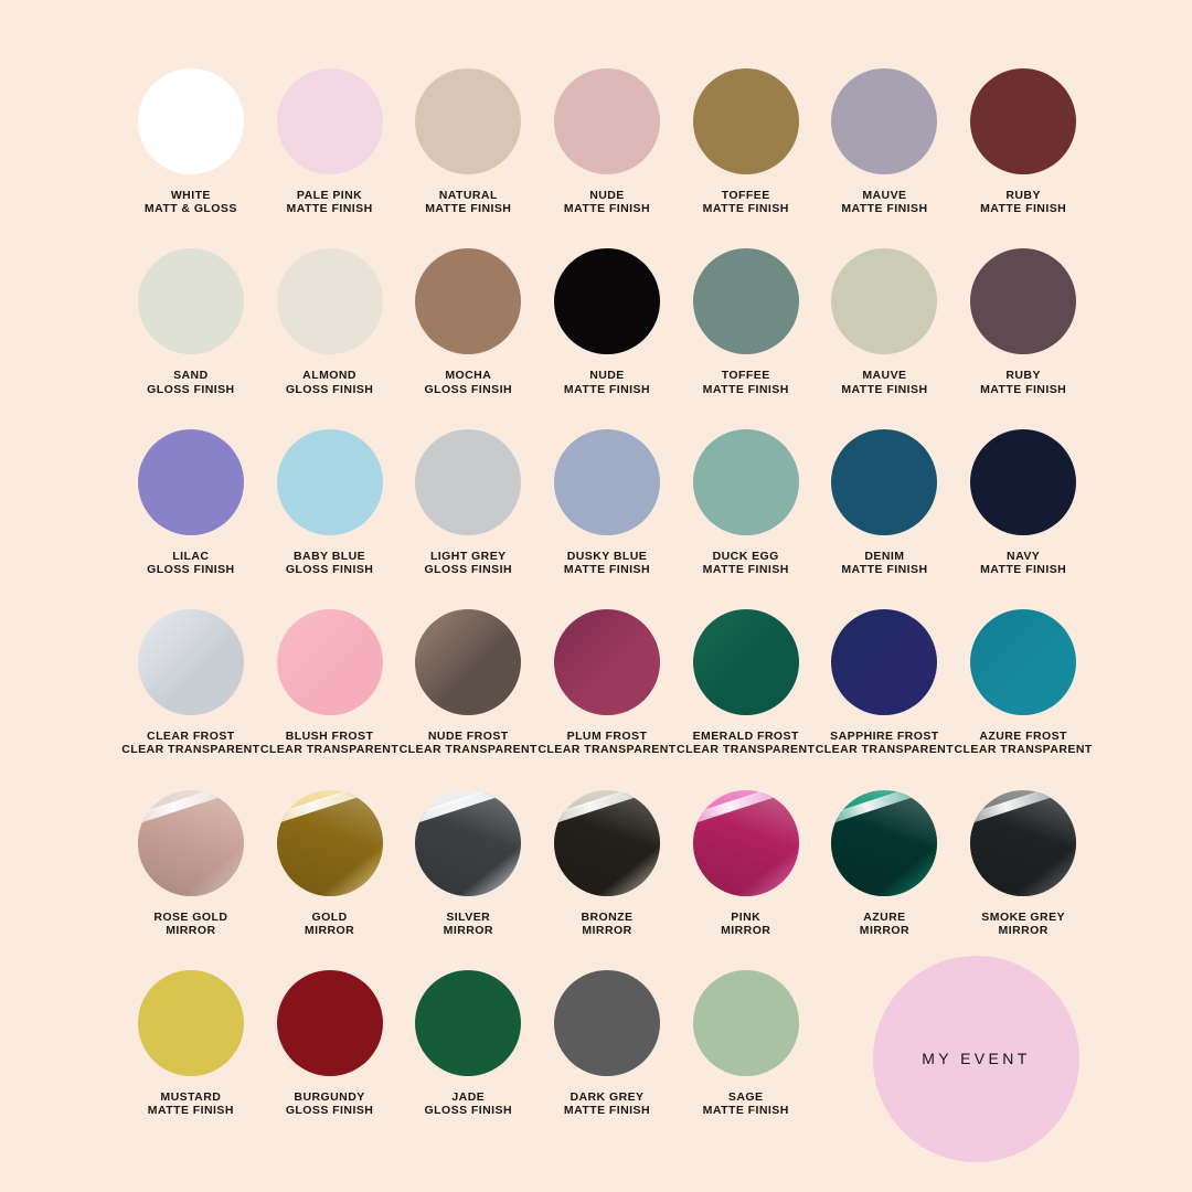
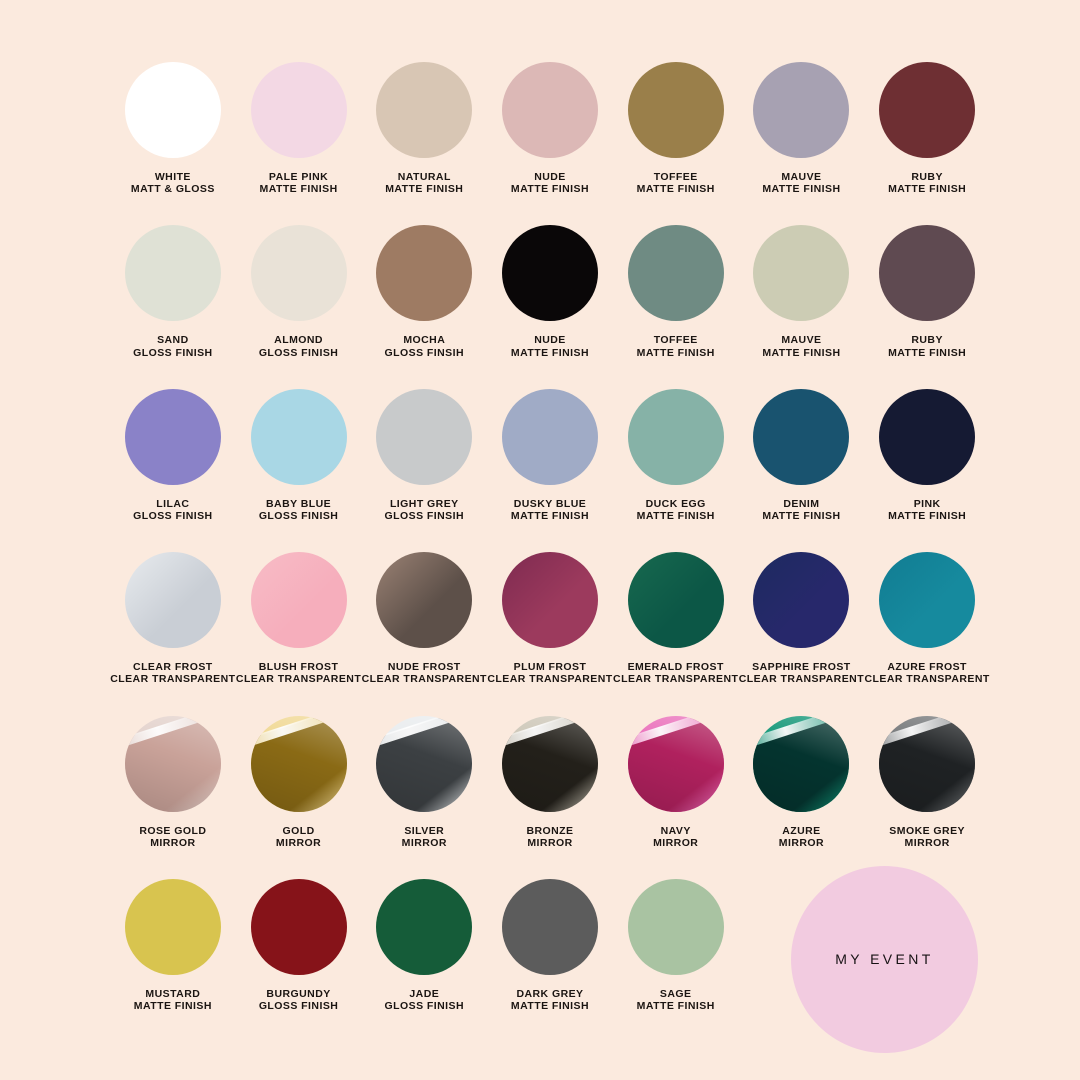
  WHITE
  MATT & GLOSS
  PALE PINK
  MATTE FINISH
  NATURAL
  MATTE FINISH
  NUDE
  MATTE FINISH
  TOFFEE
  MATTE FINISH
  MAUVE
  MATTE FINISH
  RUBY
  MATTE FINISH
  SAND
  GLOSS FINISH
  ALMOND
  GLOSS FINISH
  MOCHA
  GLOSS FINSIH
  NUDE
  MATTE FINISH
  TOFFEE
  MATTE FINISH
  MAUVE
  MATTE FINISH
  RUBY
  MATTE FINISH
  LILAC
  GLOSS FINISH
  BABY BLUE
  GLOSS FINISH
  LIGHT GREY
  GLOSS FINSIH
  DUSKY BLUE
  MATTE FINISH
  DUCK EGG
  MATTE FINISH
  DENIM
  MATTE FINISH
- NAVY
+ PINK
  MATTE FINISH
  CLEAR FROST
  CLEAR TRANSPARENT
  BLUSH FROST
  CLEAR TRANSPARENT
  NUDE FROST
  CLEAR TRANSPARENT
  PLUM FROST
  CLEAR TRANSPARENT
  EMERALD FROST
  CLEAR TRANSPARENT
  SAPPHIRE FROST
  CLEAR TRANSPARENT
  AZURE FROST
  CLEAR TRANSPARENT
  ROSE GOLD
  MIRROR
  GOLD
  MIRROR
  SILVER
  MIRROR
  BRONZE
  MIRROR
- PINK
+ NAVY
  MIRROR
  AZURE
  MIRROR
  SMOKE GREY
  MIRROR
  MUSTARD
  MATTE FINISH
  BURGUNDY
  GLOSS FINISH
  JADE
  GLOSS FINISH
  DARK GREY
  MATTE FINISH
  SAGE
  MATTE FINISH
  MY EVENT
